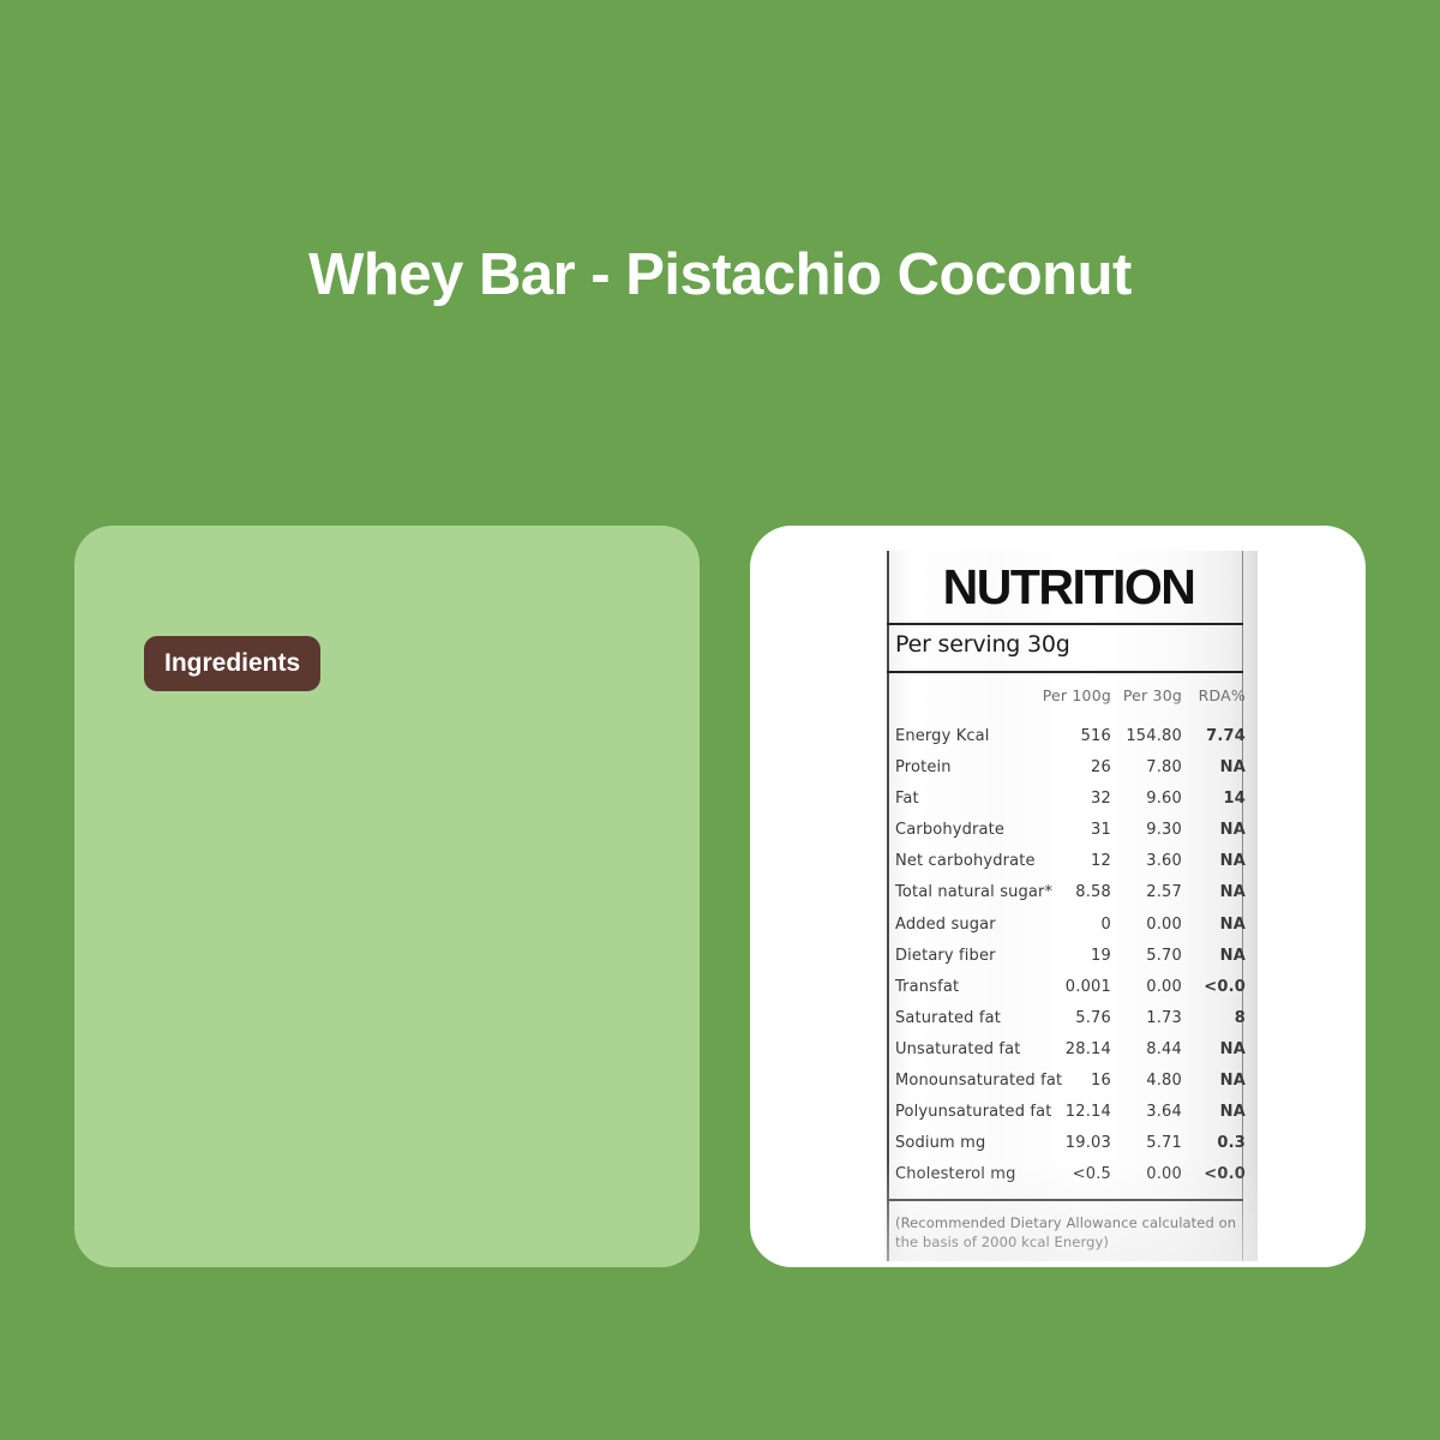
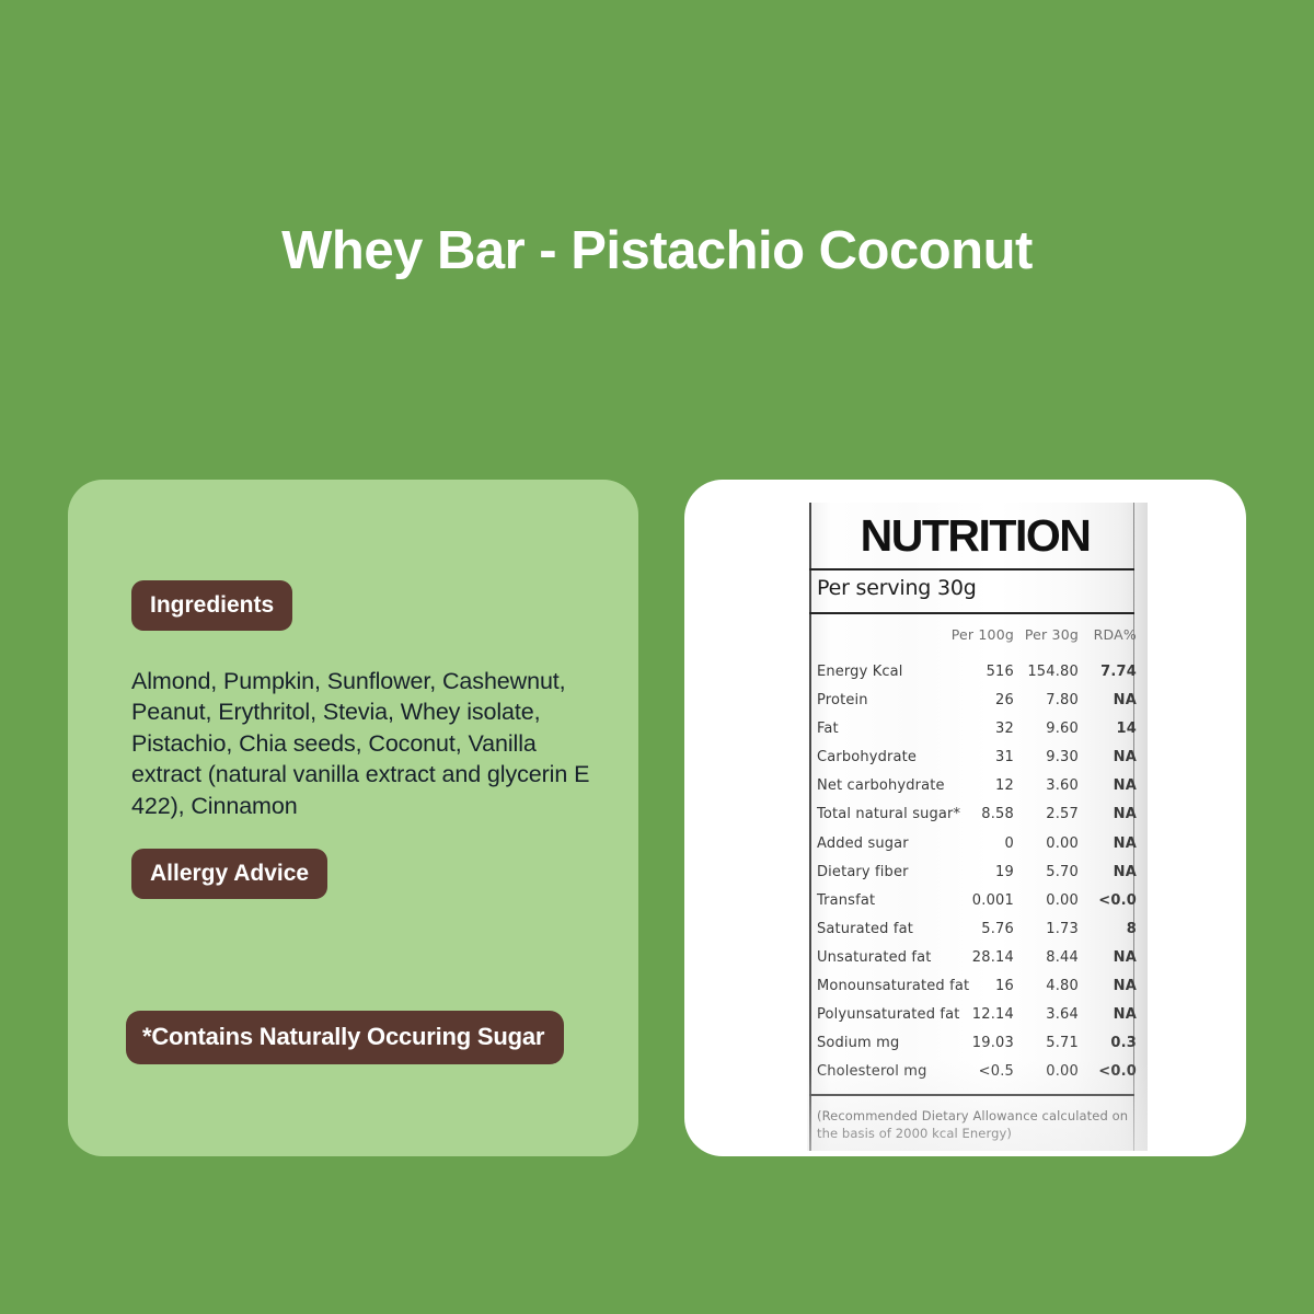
  Whey Bar - Pistachio Coconut
  Ingredients
+ Almond, Pumpkin, Sunflower, Cashewnut, Peanut, Erythritol, Stevia, Whey isolate, Pistachio, Chia seeds, Coconut, Vanilla extract (natural vanilla extract and glycerin E 422), Cinnamon
+ Allergy Advice
+ *Contains Naturally Occuring Sugar
